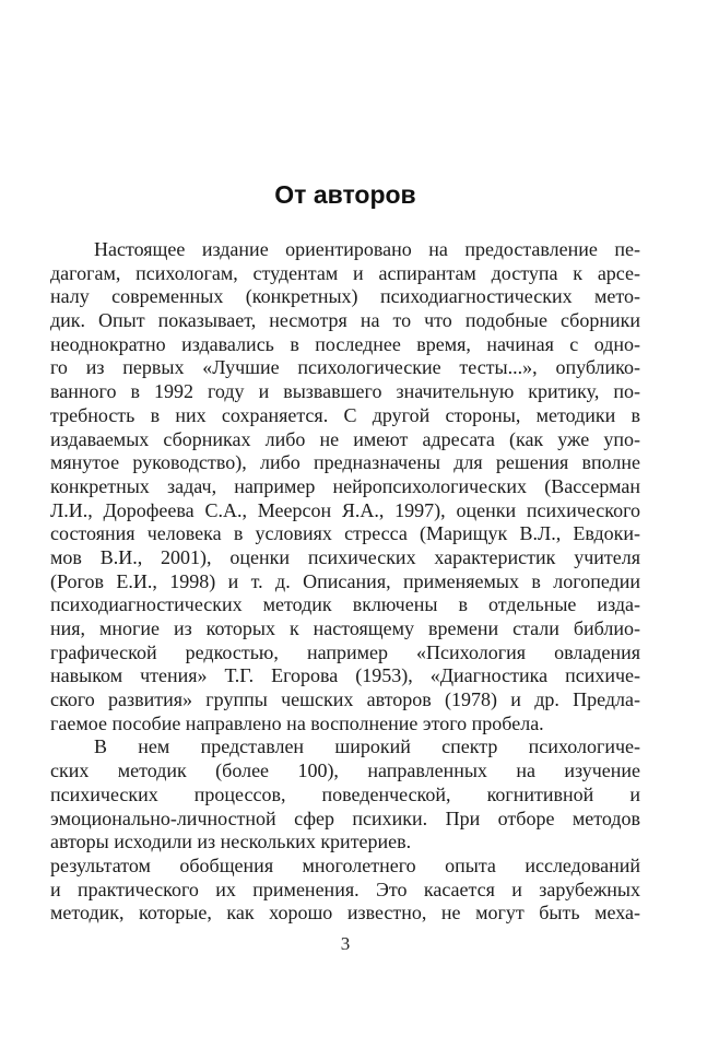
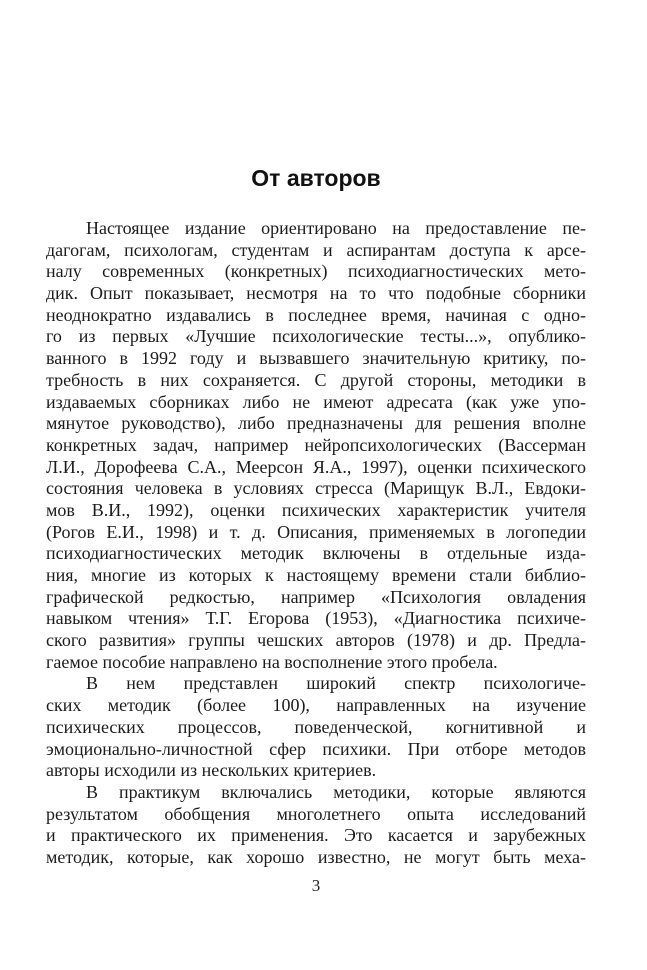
  От авторов
  Настоящее издание ориентировано на предоставление пе-
  дагогам, психологам, студентам и аспирантам доступа к арсе-
  налу современных (конкретных) психодиагностических мето-
  дик. Опыт показывает, несмотря на то что подобные сборники
  неоднократно издавались в последнее время, начиная с одно-
  го из первых «Лучшие психологические тесты...», опублико-
  ванного в 1992 году и вызвавшего значительную критику, по-
  требность в них сохраняется. С другой стороны, методики в
  издаваемых сборниках либо не имеют адресата (как уже упо-
  мянутое руководство), либо предназначены для решения вполне
  конкретных задач, например нейропсихологических (Вассерман
  Л.И., Дорофеева С.А., Меерсон Я.А., 1997), оценки психического
  состояния человека в условиях стресса (Марищук В.Л., Евдоки-
- мов В.И., 2001), оценки психических характеристик учителя
+ мов В.И., 1992), оценки психических характеристик учителя
  (Рогов Е.И., 1998) и т. д. Описания, применяемых в логопедии
  психодиагностических методик включены в отдельные изда-
  ния, многие из которых к настоящему времени стали библио-
  графической редкостью, например «Психология овладения
  навыком чтения» Т.Г. Егорова (1953), «Диагностика психиче-
  ского развития» группы чешских авторов (1978) и др. Предла-
  гаемое пособие направлено на восполнение этого пробела.
  В нем представлен широкий спектр психологиче-
  ских методик (более 100), направленных на изучение
  психических процессов, поведенческой, когнитивной и
  эмоционально-личностной сфер психики. При отборе методов
  авторы исходили из нескольких критериев.
+ В практикум включались методики, которые являются
  результатом обобщения многолетнего опыта исследований
  и практического их применения. Это касается и зарубежных
  методик, которые, как хорошо известно, не могут быть меха-
  3
